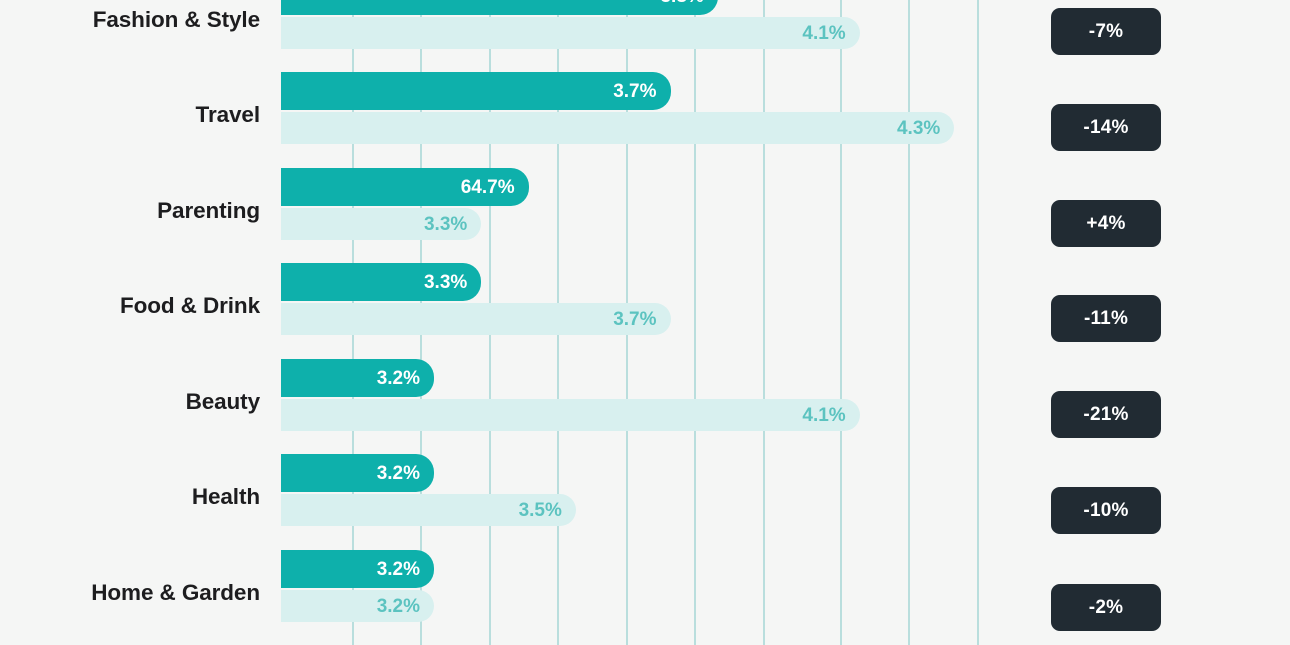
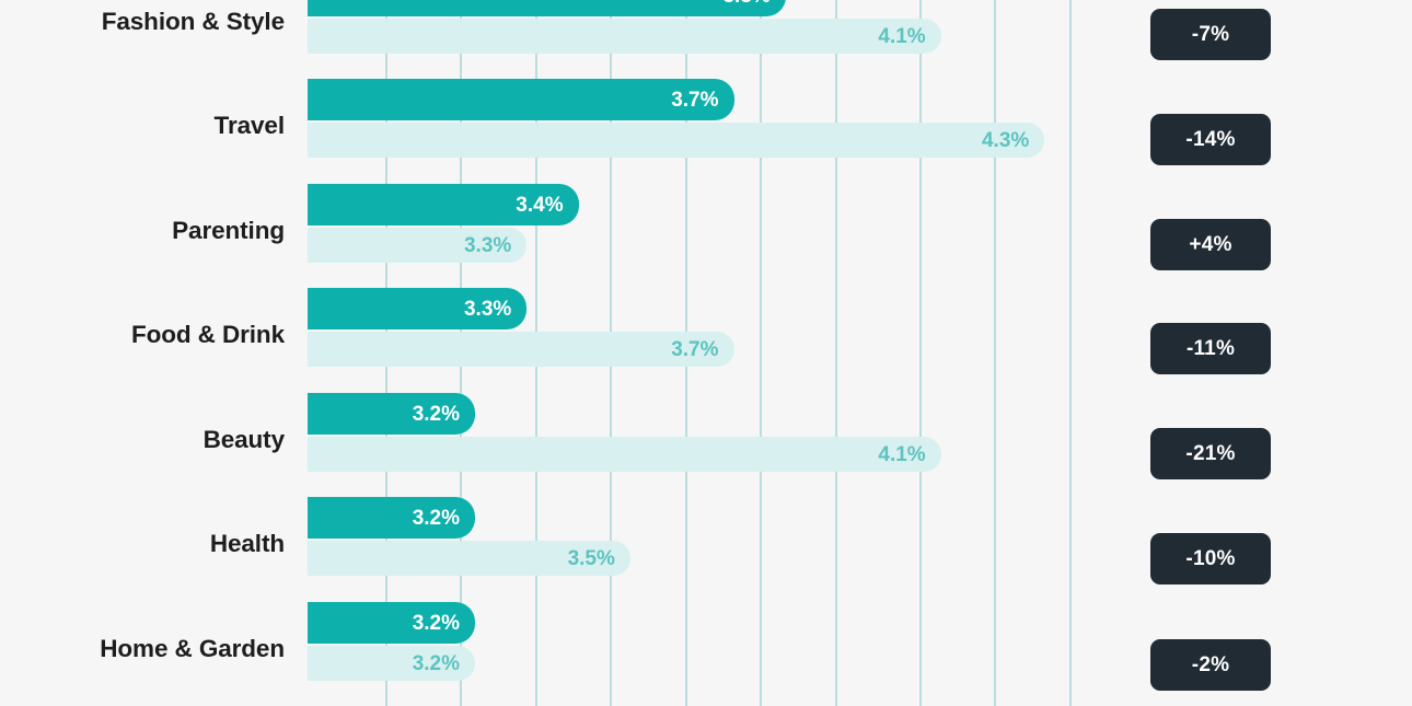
  Fashion & Style
  4.1%
  -7%
  Travel
  3.7%
  4.3%
  -14%
  Parenting
- 64.7%
+ 3.4%
  3.3%
  +4%
  Food & Drink
  3.3%
  3.7%
  -11%
  Beauty
  3.2%
  4.1%
  -21%
  Health
  3.2%
  3.5%
  -10%
  Home & Garden
  3.2%
  3.2%
  -2%
